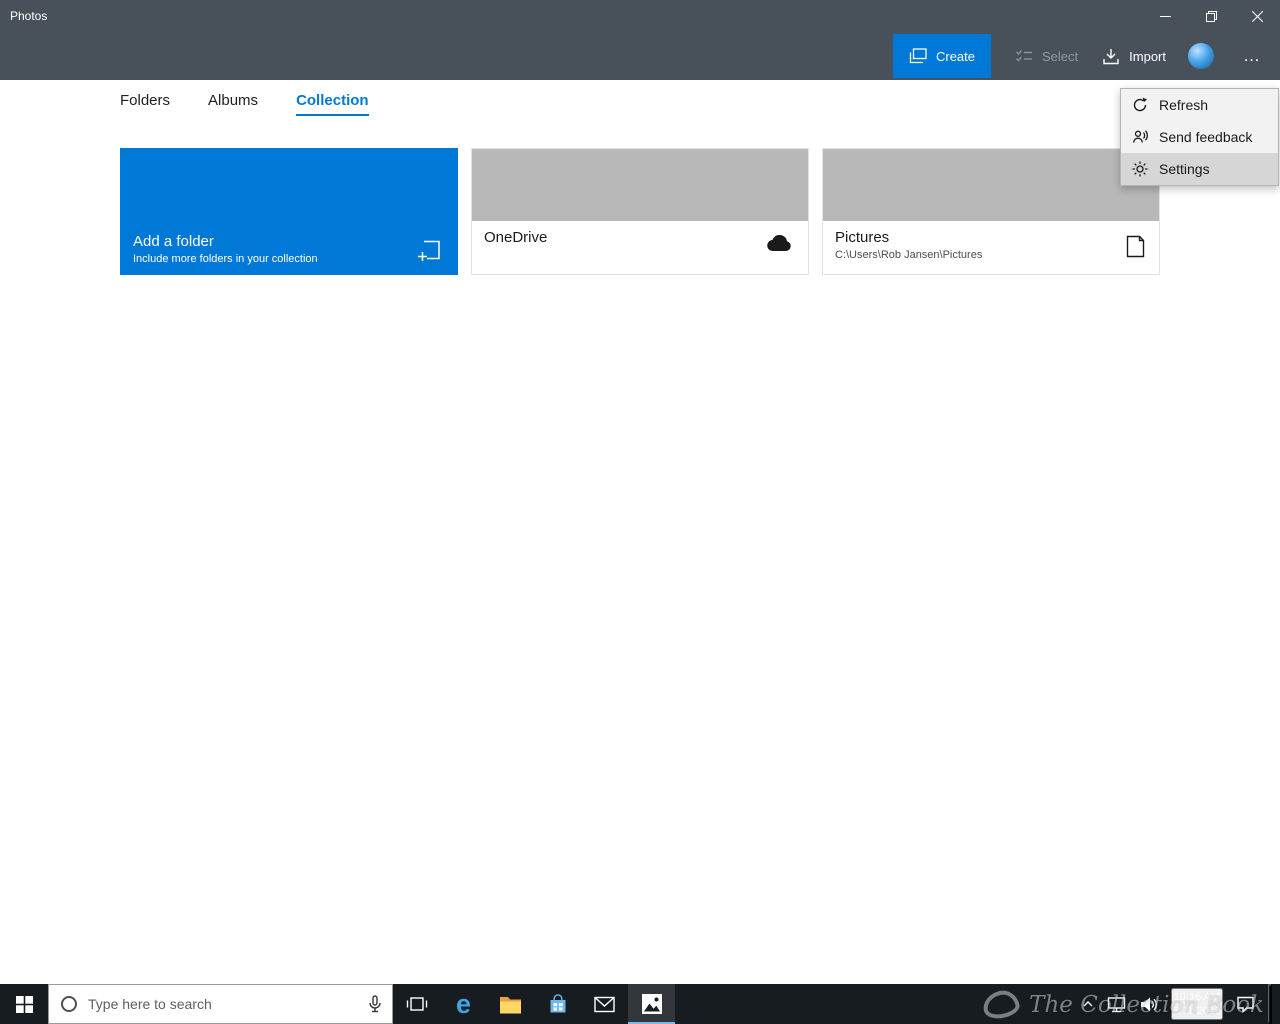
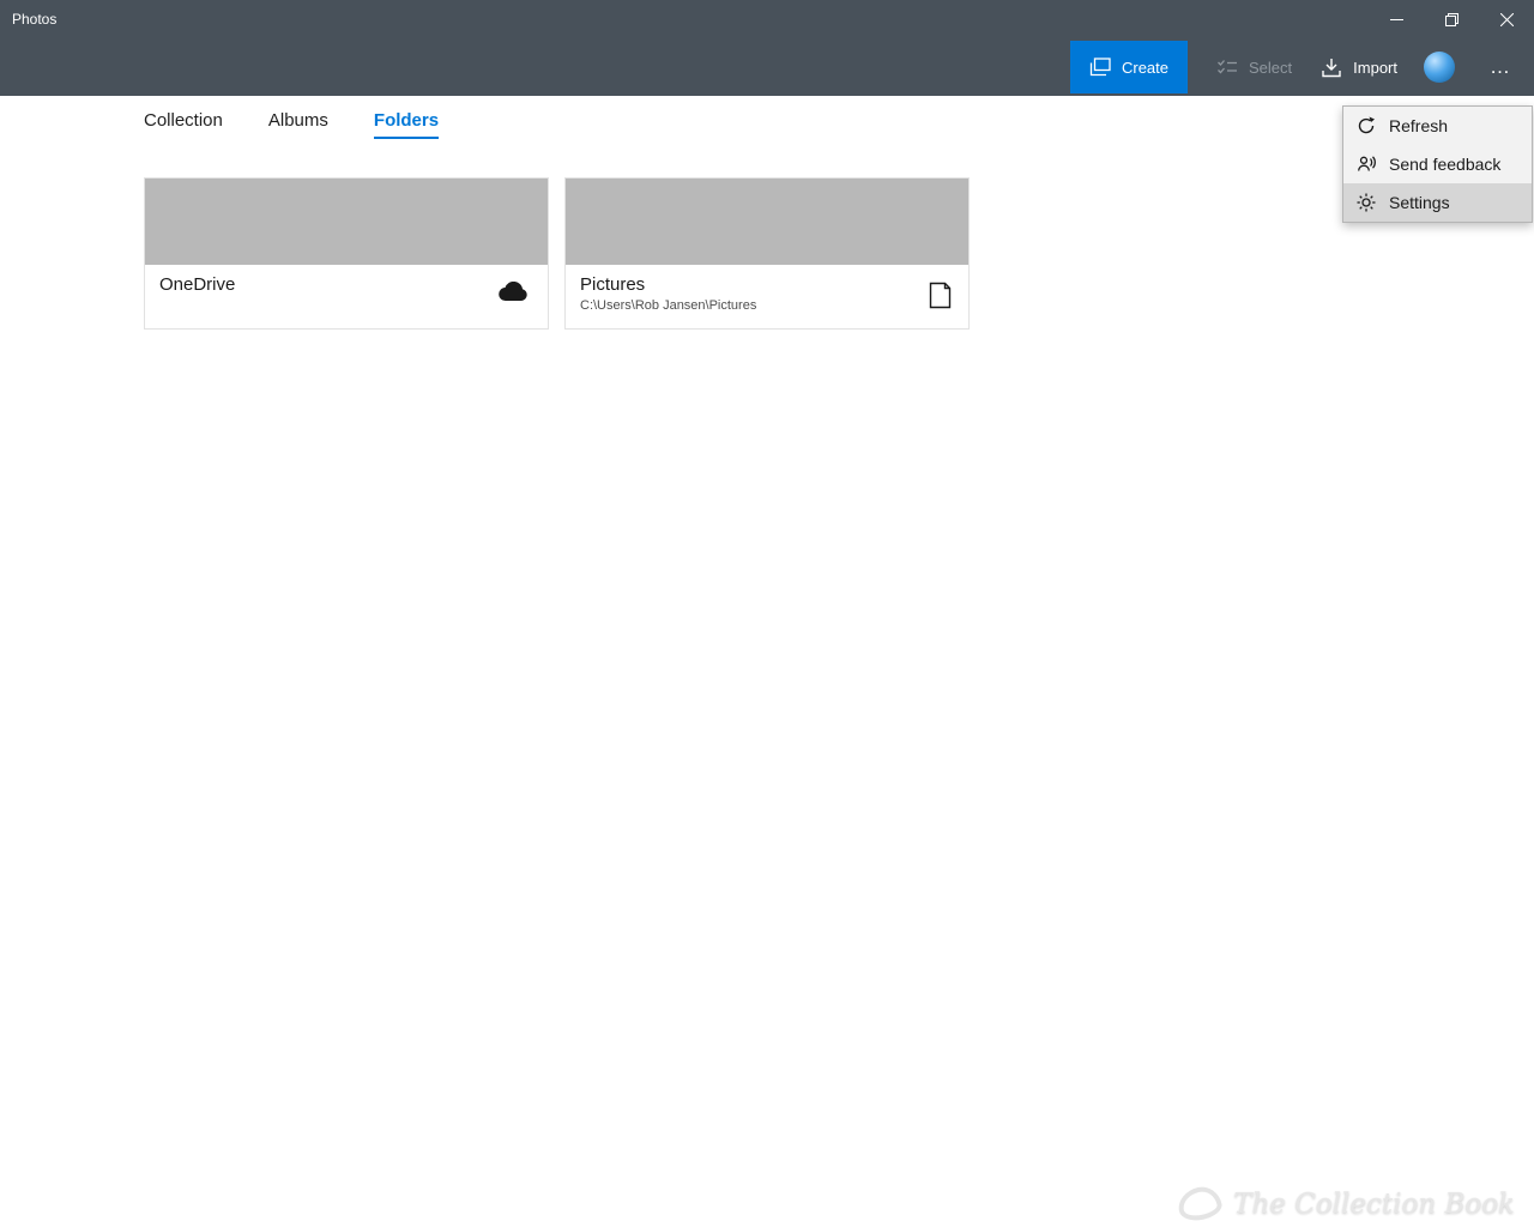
  Photos
  Create
  Select
  Import
  …
- Folders
+ Collection
  Albums
- Collection
+ Folders
- Add a folder
- Include more folders in your collection
  OneDrive
  Pictures
  C:\Users\Rob Jansen\Pictures
  Refresh
  Send feedback
  Settings
- Type here to search
- e
- 10:16 AM
- 8/11/2018
  The Collection Book
